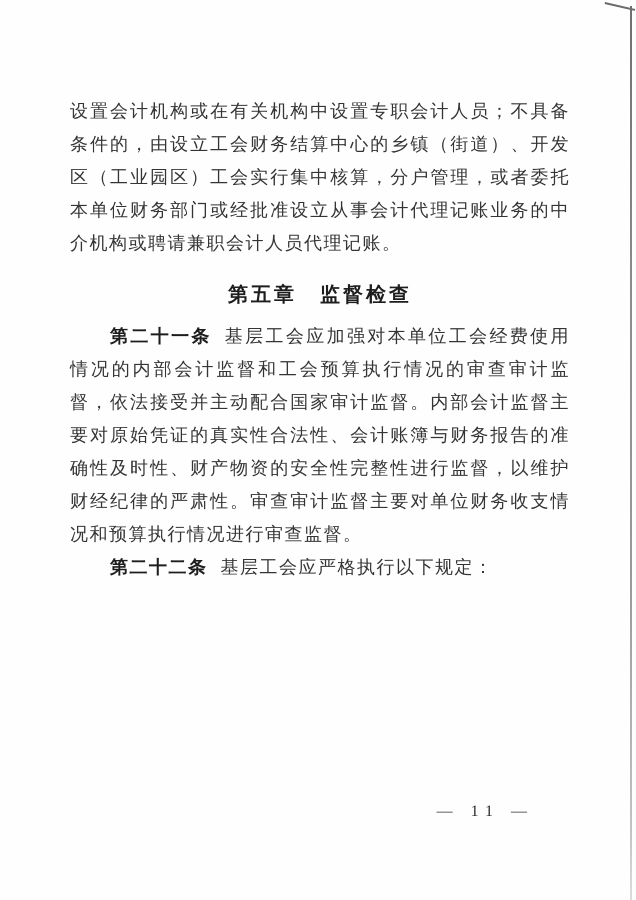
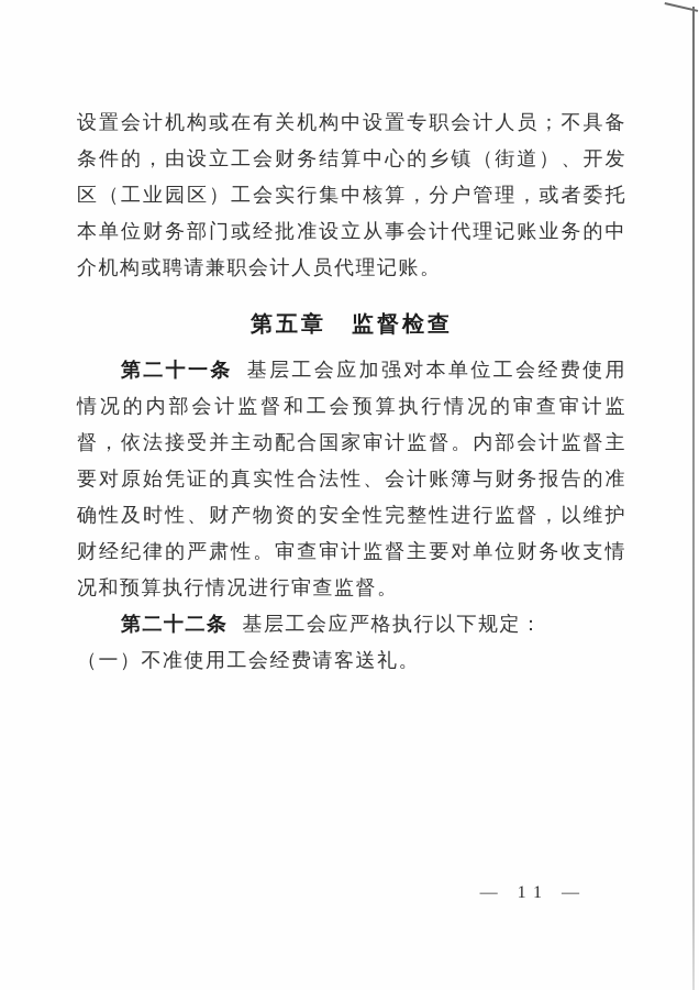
  设置会计机构或在有关机构中设置专职会计人员；不具备条件的，由设立工会财务结算中心的乡镇（街道）、开发区（工业园区）工会实行集中核算，分户管理，或者委托本单位财务部门或经批准设立从事会计代理记账业务的中介机构或聘请兼职会计人员代理记账。
  第五章 监督检查
  第二十一条 基层工会应加强对本单位工会经费使用情况的内部会计监督和工会预算执行情况的审查审计监督，依法接受并主动配合国家审计监督。内部会计监督主要对原始凭证的真实性合法性、会计账簿与财务报告的准确性及时性、财产物资的安全性完整性进行监督，以维护财经纪律的严肃性。审查审计监督主要对单位财务收支情况和预算执行情况进行审查监督。
  第二十二条 基层工会应严格执行以下规定：
+ （一）不准使用工会经费请客送礼。
  — 11 —
